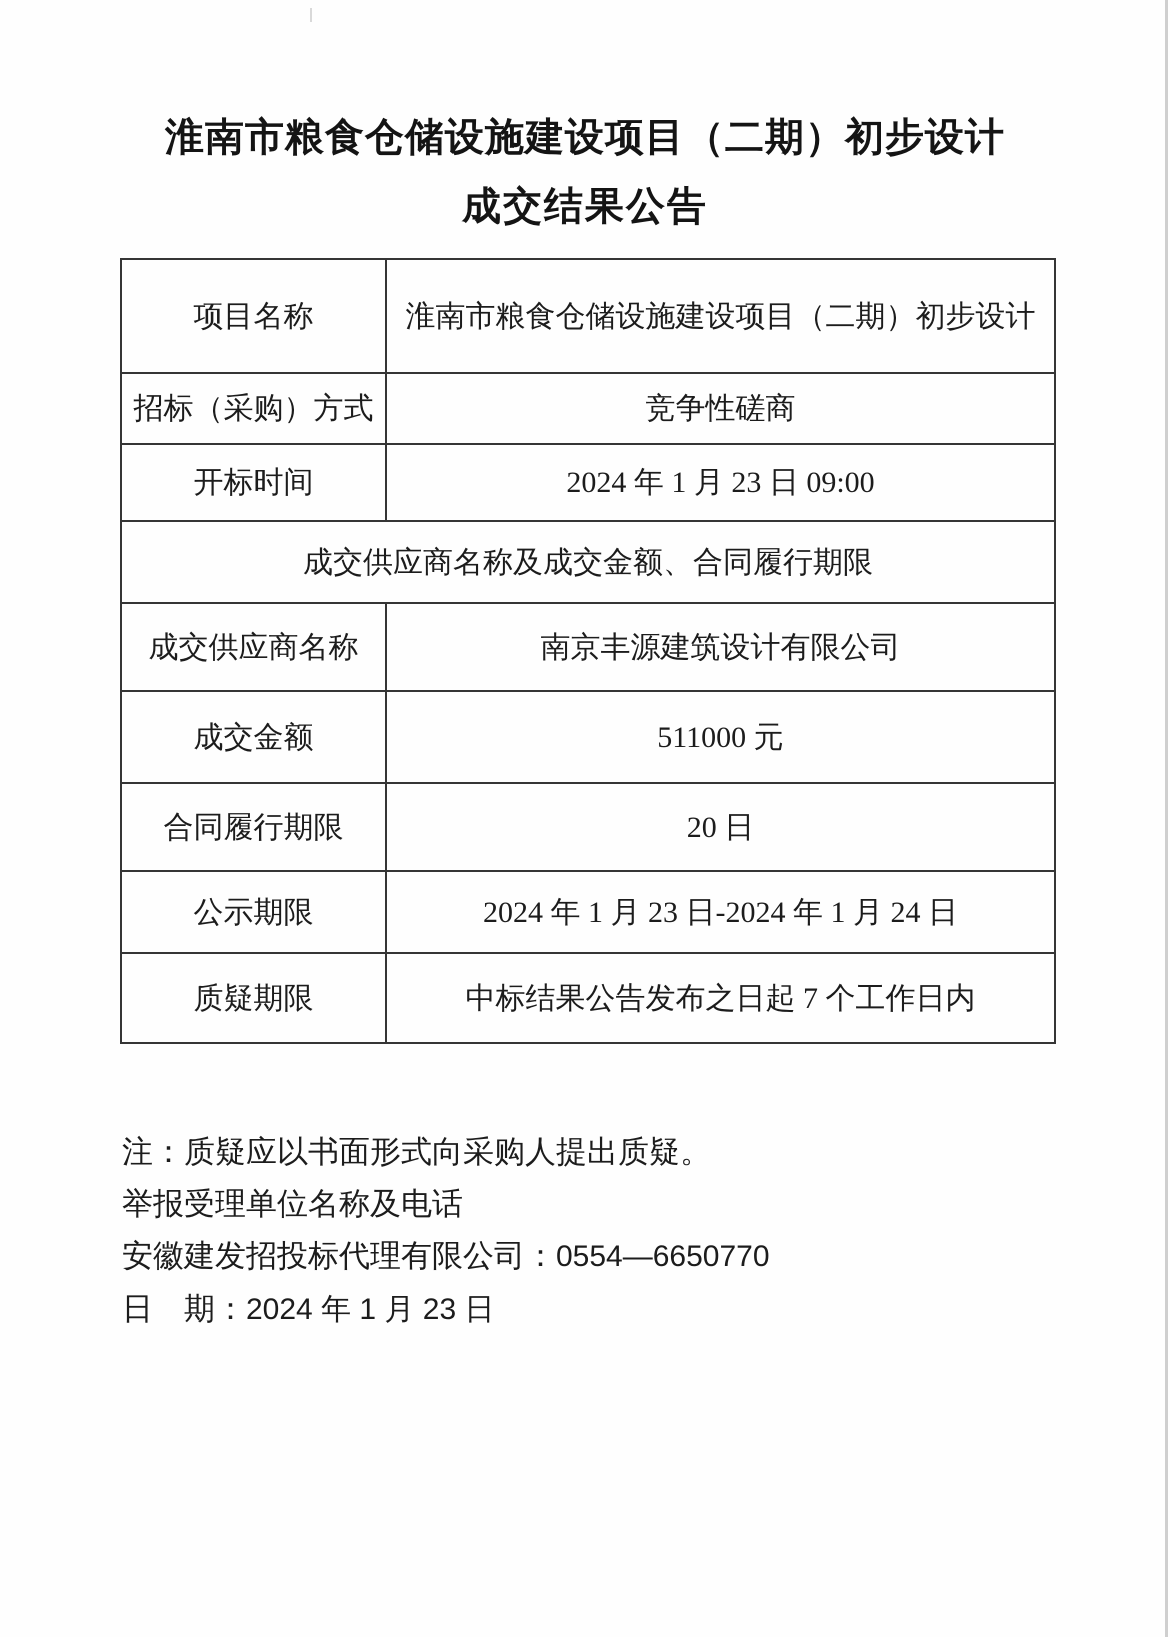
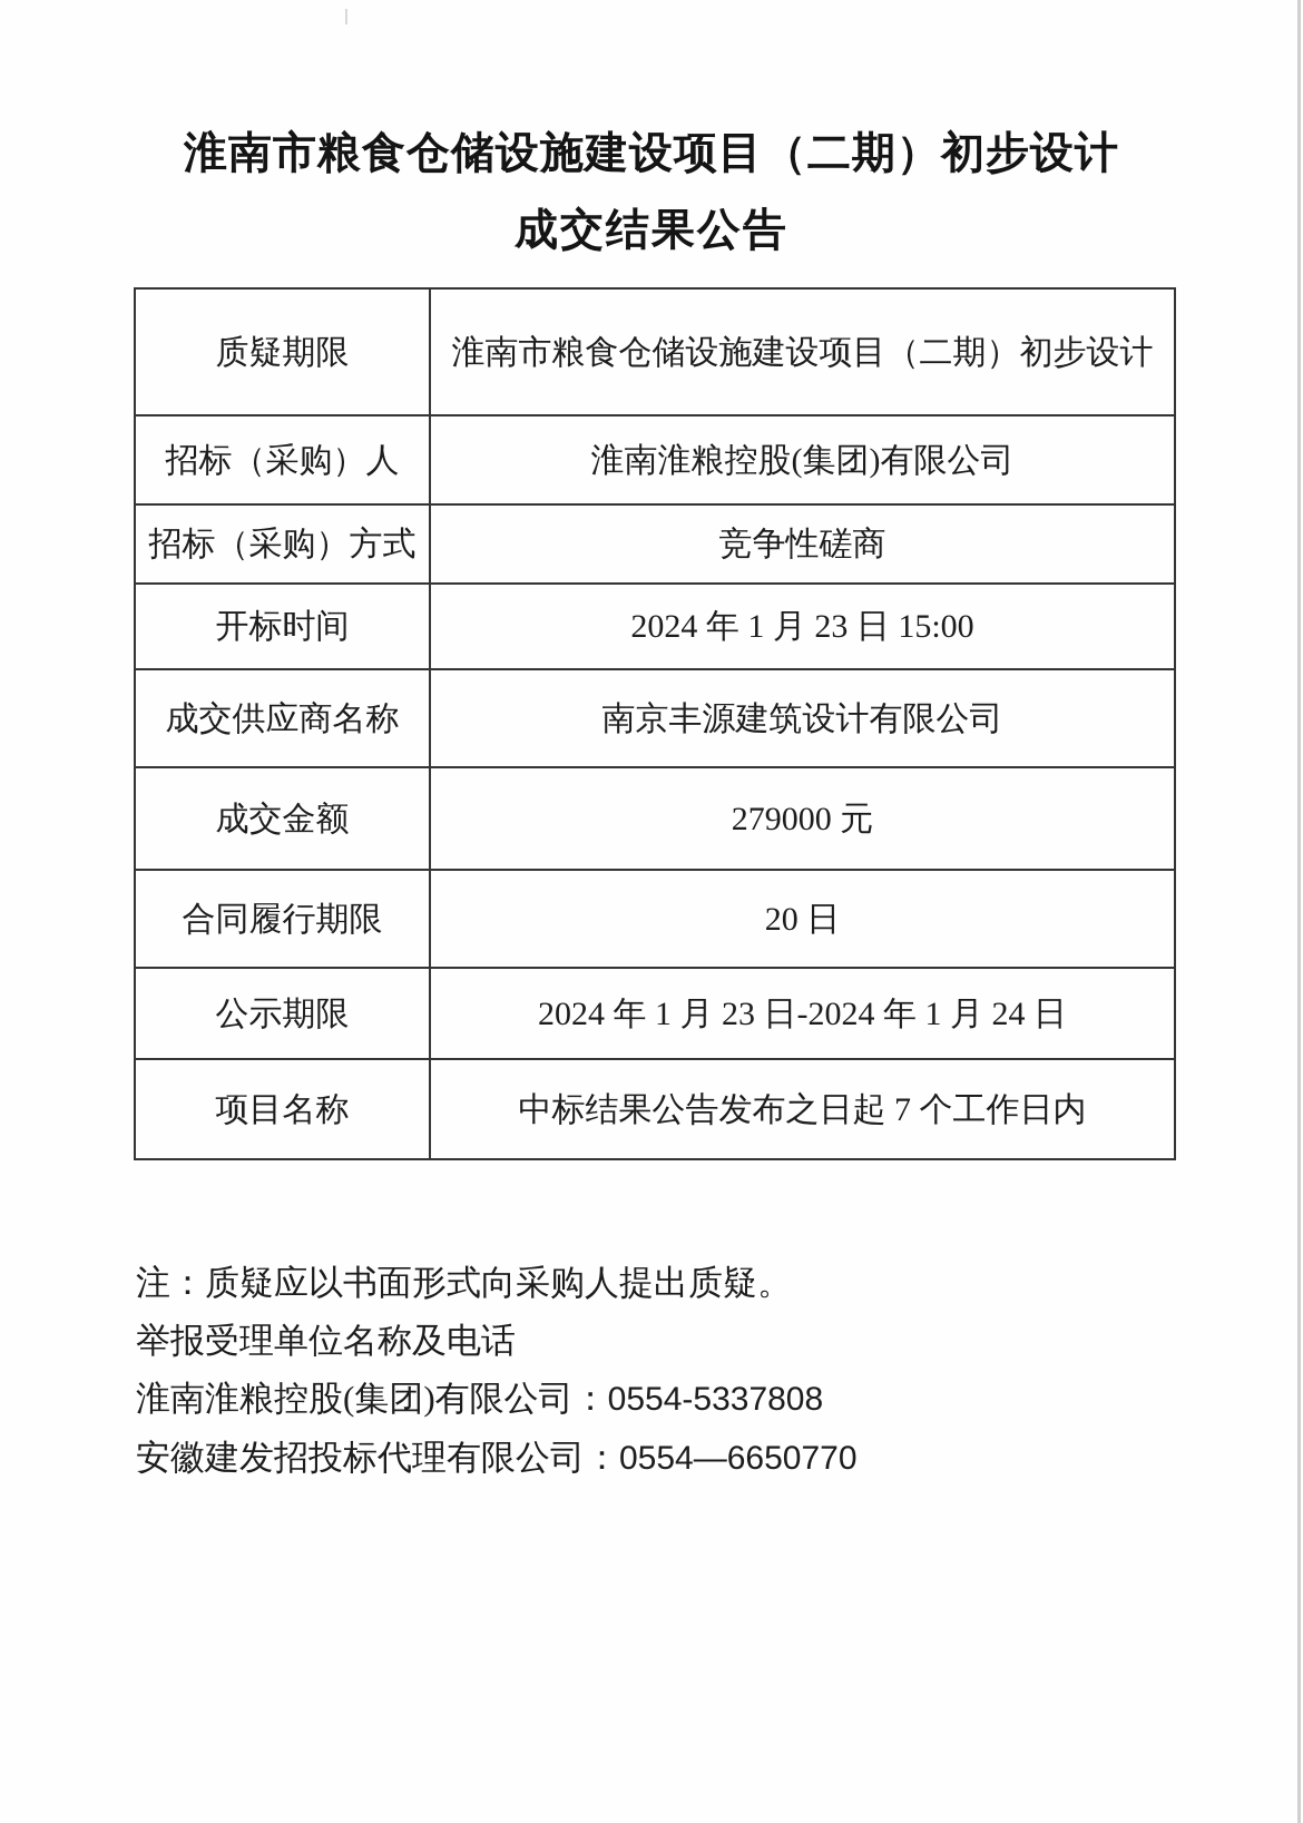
  淮南市粮食仓储设施建设项目（二期）初步设计
  成交结果公告
- 项目名称	淮南市粮食仓储设施建设项目（二期）初步设计
+ 质疑期限	淮南市粮食仓储设施建设项目（二期）初步设计
+ 招标（采购）人	淮南淮粮控股(集团)有限公司
  招标（采购）方式	竞争性磋商
- 开标时间	2024 年 1 月 23 日 09:00
+ 开标时间	2024 年 1 月 23 日 15:00
- 成交供应商名称及成交金额、合同履行期限
  成交供应商名称	南京丰源建筑设计有限公司
- 成交金额	511000 元
+ 成交金额	279000 元
  合同履行期限	20 日
  公示期限	2024 年 1 月 23 日-2024 年 1 月 24 日
- 质疑期限	中标结果公告发布之日起 7 个工作日内
+ 项目名称	中标结果公告发布之日起 7 个工作日内
  注：质疑应以书面形式向采购人提出质疑。
  举报受理单位名称及电话
+ 淮南淮粮控股(集团)有限公司：0554-5337808
  安徽建发招投标代理有限公司：0554—6650770
- 日 期：2024 年 1 月 23 日
